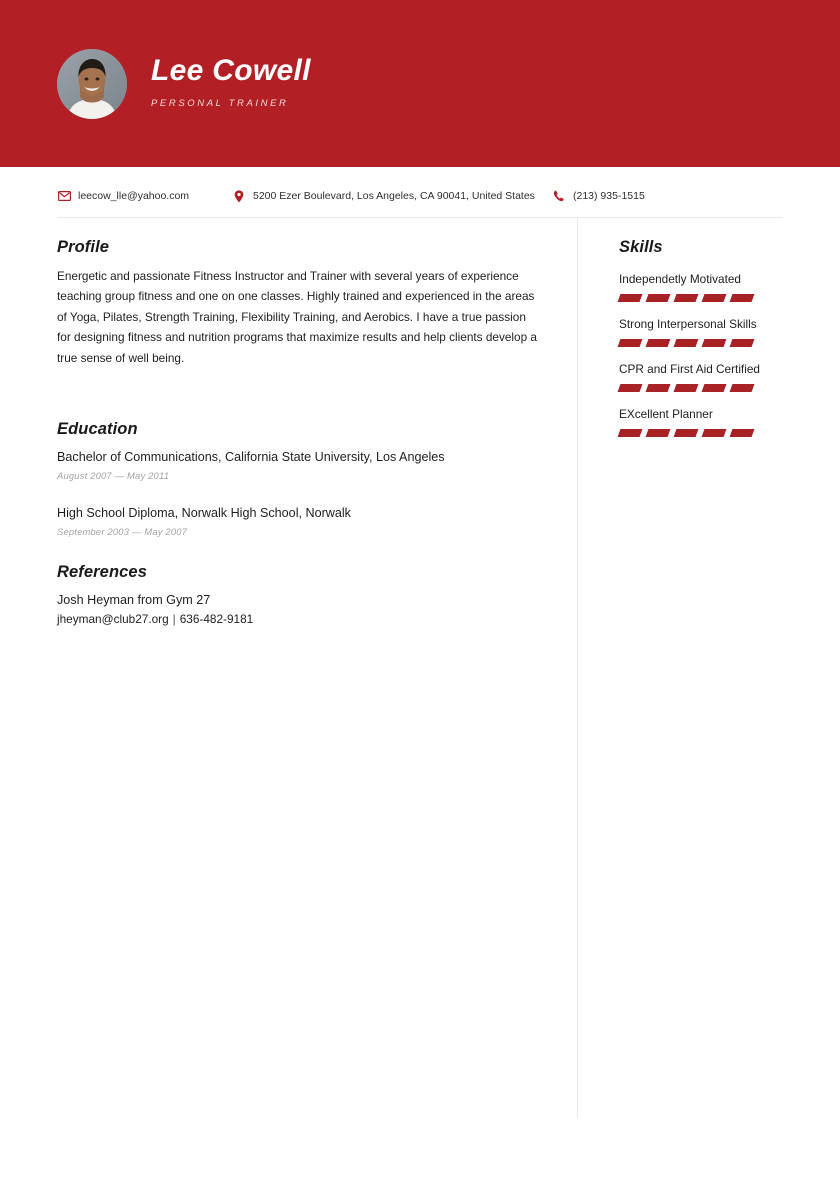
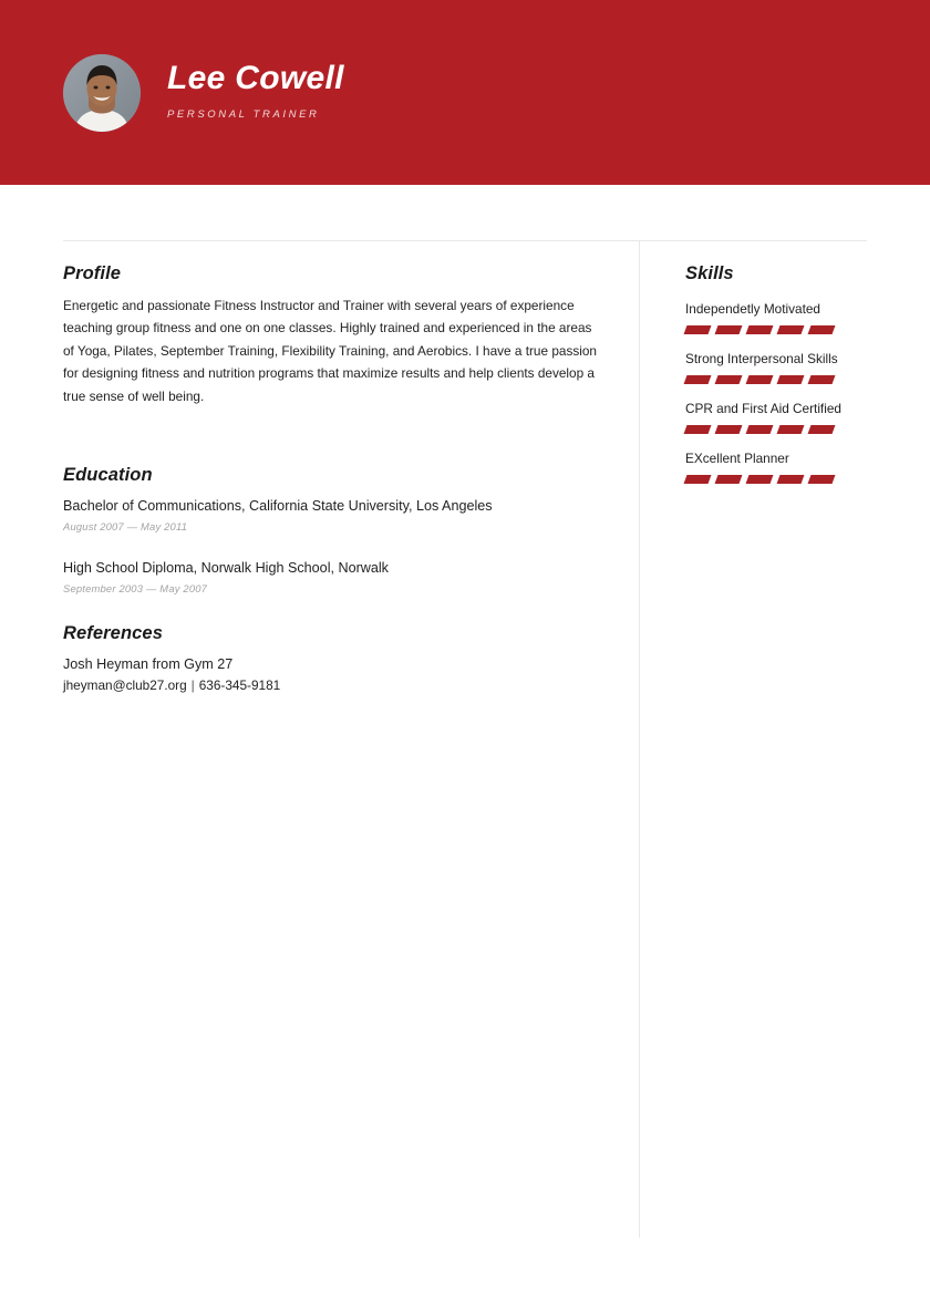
  Lee Cowell
  PERSONAL TRAINER
- leecow_lle@yahoo.com
- 5200 Ezer Boulevard, Los Angeles, CA 90041, United States
- (213) 935-1515
  Profile
- Energetic and passionate Fitness Instructor and Trainer with several years of experience teaching group fitness and one on one classes. Highly trained and experienced in the areas of Yoga, Pilates, Strength Training, Flexibility Training, and Aerobics. I have a true passion for designing fitness and nutrition programs that maximize results and help clients develop a true sense of well being.
+ Energetic and passionate Fitness Instructor and Trainer with several years of experience teaching group fitness and one on one classes. Highly trained and experienced in the areas of Yoga, Pilates, September Training, Flexibility Training, and Aerobics. I have a true passion for designing fitness and nutrition programs that maximize results and help clients develop a true sense of well being.
  Education
  Bachelor of Communications, California State University, Los Angeles
  August 2007 — May 2011
  High School Diploma, Norwalk High School, Norwalk
  September 2003 — May 2007
  References
  Josh Heyman from Gym 27
- jheyman@club27.org | 636-482-9181
+ jheyman@club27.org | 636-345-9181
  Skills
  Independetly Motivated
  Strong Interpersonal Skills
  CPR and First Aid Certified
  EXcellent Planner
